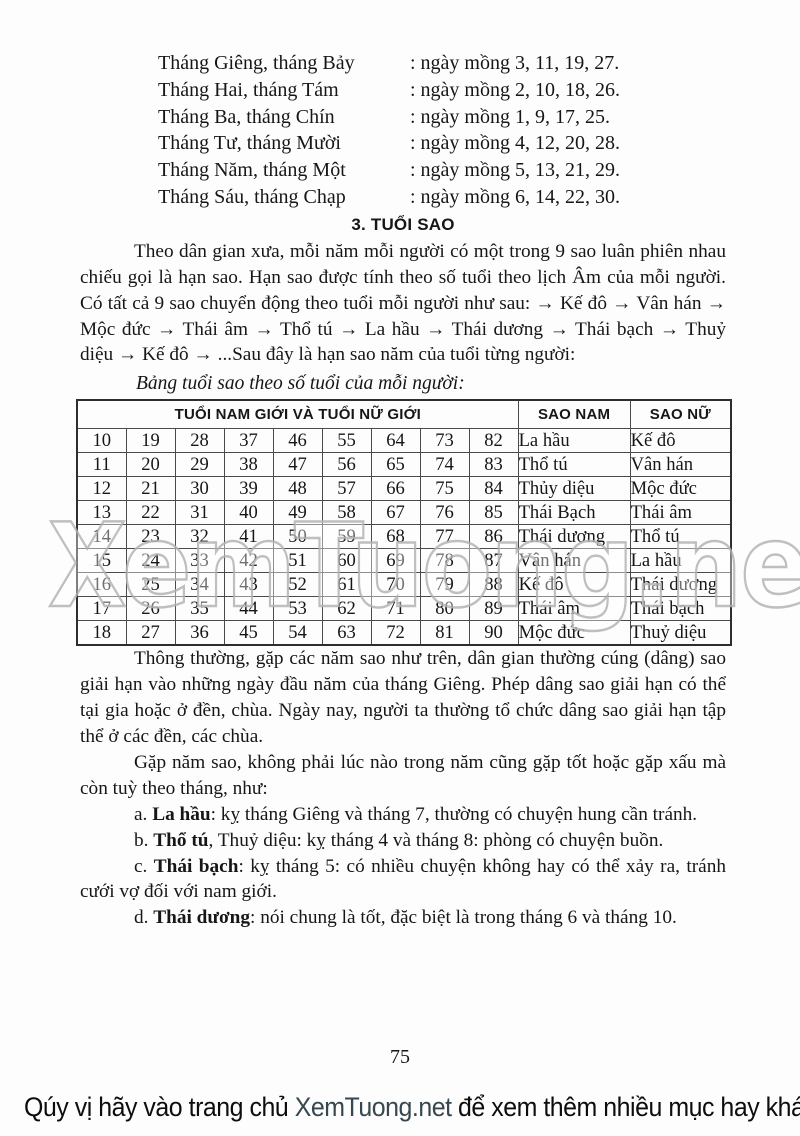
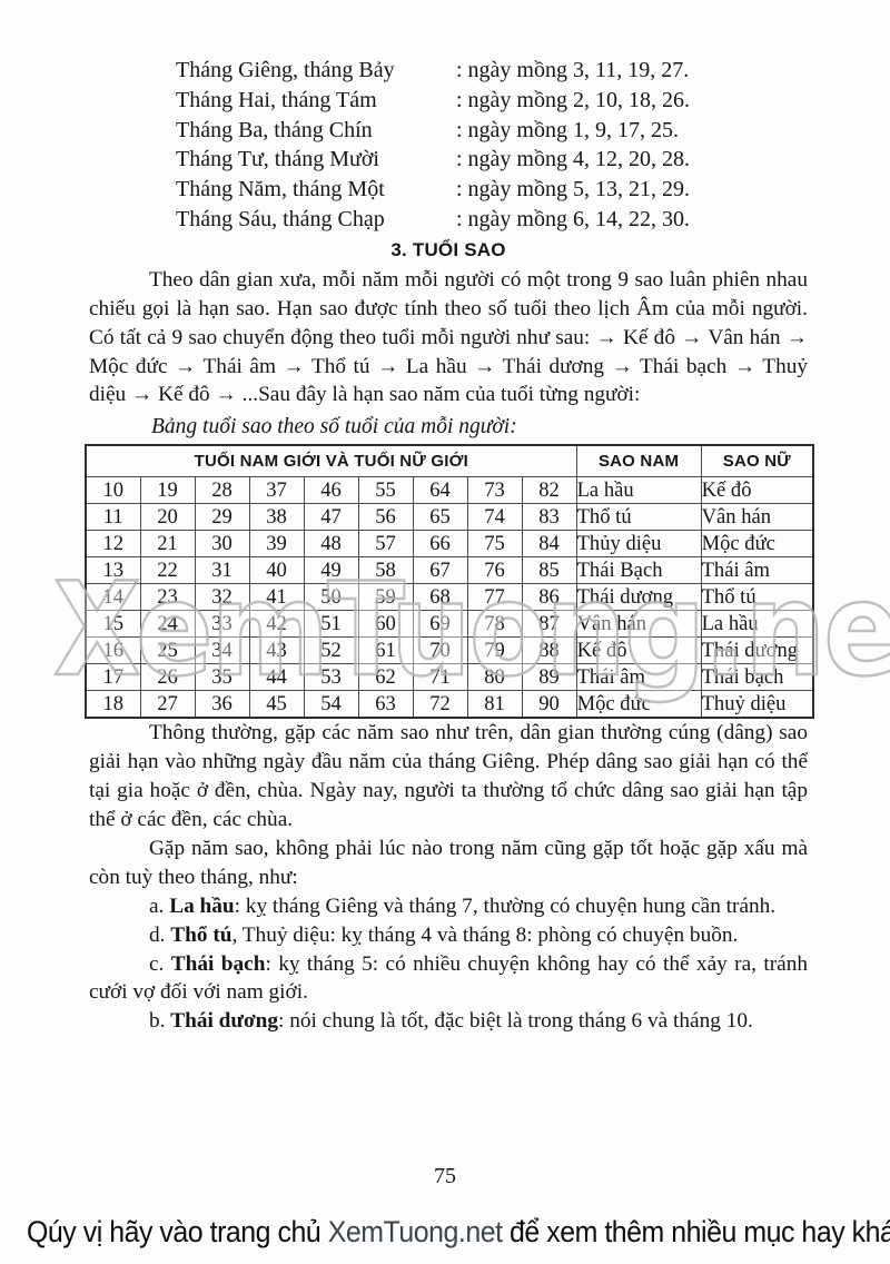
  Tháng Giêng, tháng Bảy
  : ngày mồng 3, 11, 19, 27.
  Tháng Hai, tháng Tám
  : ngày mồng 2, 10, 18, 26.
  Tháng Ba, tháng Chín
  : ngày mồng 1, 9, 17, 25.
  Tháng Tư, tháng Mười
  : ngày mồng 4, 12, 20, 28.
  Tháng Năm, tháng Một
  : ngày mồng 5, 13, 21, 29.
  Tháng Sáu, tháng Chạp
  : ngày mồng 6, 14, 22, 30.
  3. TUỔI SAO
  Theo dân gian xưa, mỗi năm mỗi người có một trong 9 sao luân phiên nhau chiếu gọi là hạn sao. Hạn sao được tính theo số tuổi theo lịch Âm của mỗi người. Có tất cả 9 sao chuyển động theo tuổi mỗi người như sau: → Kế đô → Vân hán → Mộc đức → Thái âm → Thổ tú → La hầu → Thái dương → Thái bạch → Thuỷ diệu → Kế đô → ...Sau đây là hạn sao năm của tuổi từng người:
  Bảng tuổi sao theo số tuổi của mỗi người:
  TUỔI NAM GIỚI VÀ TUỔI NỮ GIỚI	SAO NAM	SAO NỮ
  10	19	28	37	46	55	64	73	82	La hầu	Kế đô
  11	20	29	38	47	56	65	74	83	Thổ tú	Vân hán
  12	21	30	39	48	57	66	75	84	Thủy diệu	Mộc đức
  13	22	31	40	49	58	67	76	85	Thái Bạch	Thái âm
  14	23	32	41	50	59	68	77	86	Thái dương	Thổ tú
  15	24	33	42	51	60	69	78	87	Vân hán	La hầu
  16	25	34	43	52	61	70	79	88	Kế đô	Thái dương
  17	26	35	44	53	62	71	80	89	Thái âm	Thái bạch
  18	27	36	45	54	63	72	81	90	Mộc đức	Thuỷ diệu
  Thông thường, gặp các năm sao như trên, dân gian thường cúng (dâng) sao giải hạn vào những ngày đầu năm của tháng Giêng. Phép dâng sao giải hạn có thể tại gia hoặc ở đền, chùa. Ngày nay, người ta thường tổ chức dâng sao giải hạn tập thể ở các đền, các chùa.
  Gặp năm sao, không phải lúc nào trong năm cũng gặp tốt hoặc gặp xấu mà còn tuỳ theo tháng, như:
  a. La hầu: kỵ tháng Giêng và tháng 7, thường có chuyện hung cần tránh.
- b. Thổ tú, Thuỷ diệu: kỵ tháng 4 và tháng 8: phòng có chuyện buồn.
+ d. Thổ tú, Thuỷ diệu: kỵ tháng 4 và tháng 8: phòng có chuyện buồn.
  c. Thái bạch: kỵ tháng 5: có nhiều chuyện không hay có thể xảy ra, tránh cưới vợ đối với nam giới.
- d. Thái dương: nói chung là tốt, đặc biệt là trong tháng 6 và tháng 10.
+ b. Thái dương: nói chung là tốt, đặc biệt là trong tháng 6 và tháng 10.
  XemTuong.ne
  75
  Qúy vị hãy vào trang chủ XemTuong.net để xem thêm nhiều mục hay khá
